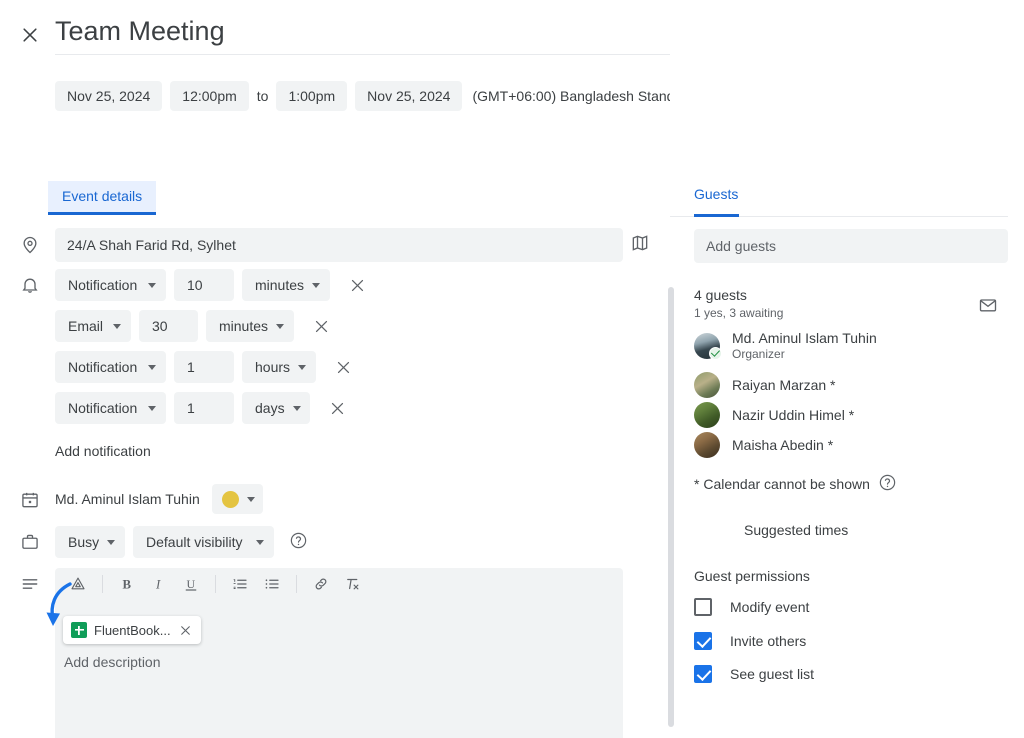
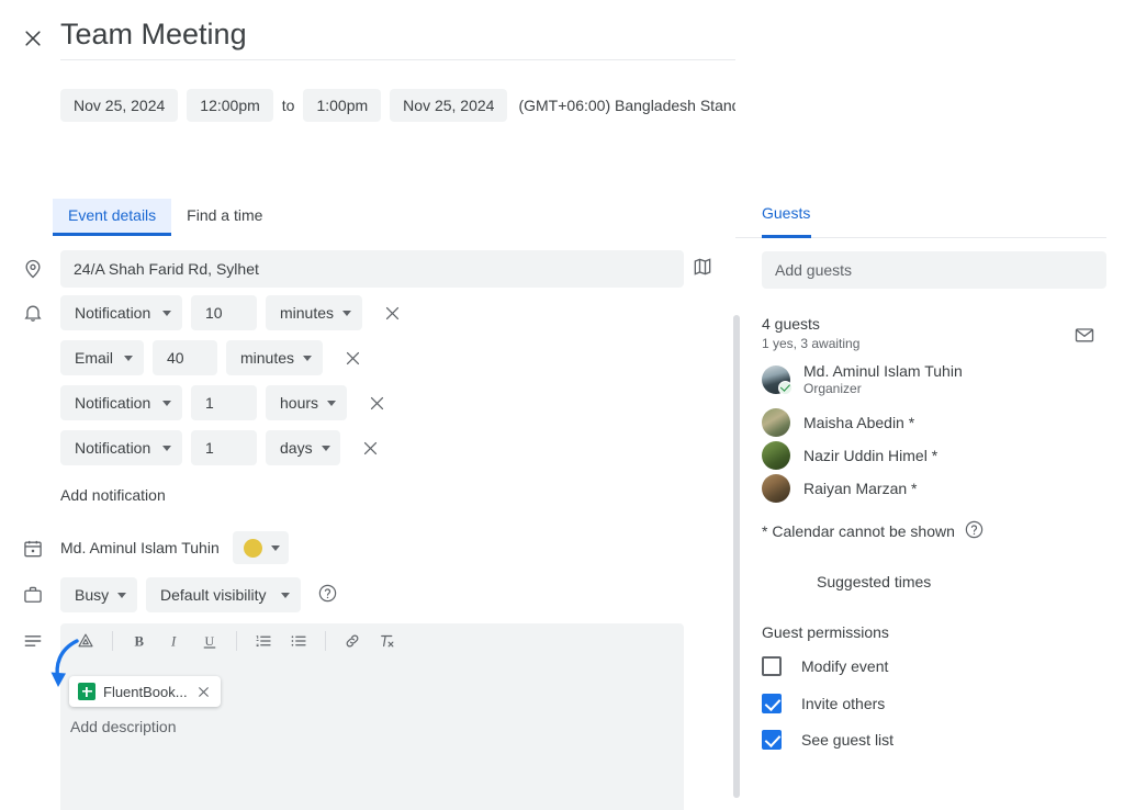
  Team Meeting
  Nov 25, 2024
  12:00pm
  to
  1:00pm
  Nov 25, 2024
  (GMT+06:00) Bangladesh Stan
  Event details
+ Find a time
  24/A Shah Farid Rd, Sylhet
  Notification
  10
  minutes
  Email
- 30
+ 40
  minutes
  Notification
  1
  hours
  Notification
  1
  days
  Add notification
  Md. Aminul Islam Tuhin
  Busy
  Default visibility
  B
  I
  U
  FluentBook...
  Add description
  Guests
  Add guests
  4 guests
  1 yes, 3 awaiting
  Md. Aminul Islam Tuhin
  Organizer
- Raiyan Marzan *
+ Maisha Abedin *
  Nazir Uddin Himel *
- Maisha Abedin *
+ Raiyan Marzan *
  * Calendar cannot be shown
  Suggested times
  Guest permissions
  Modify event
  Invite others
  See guest list
